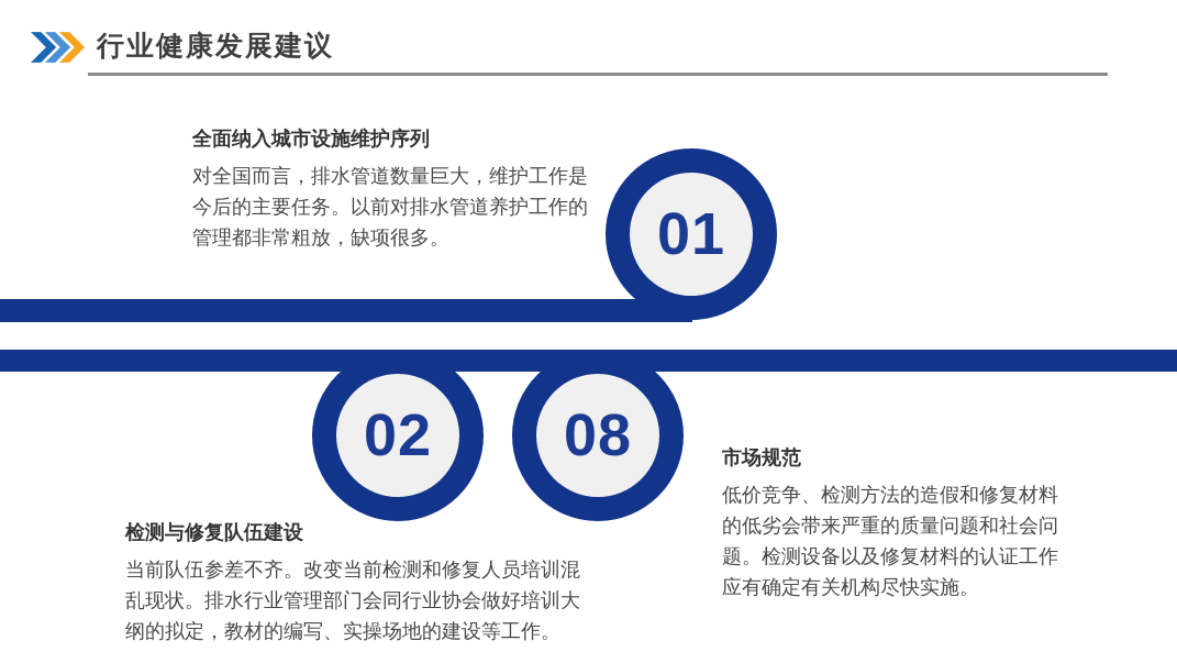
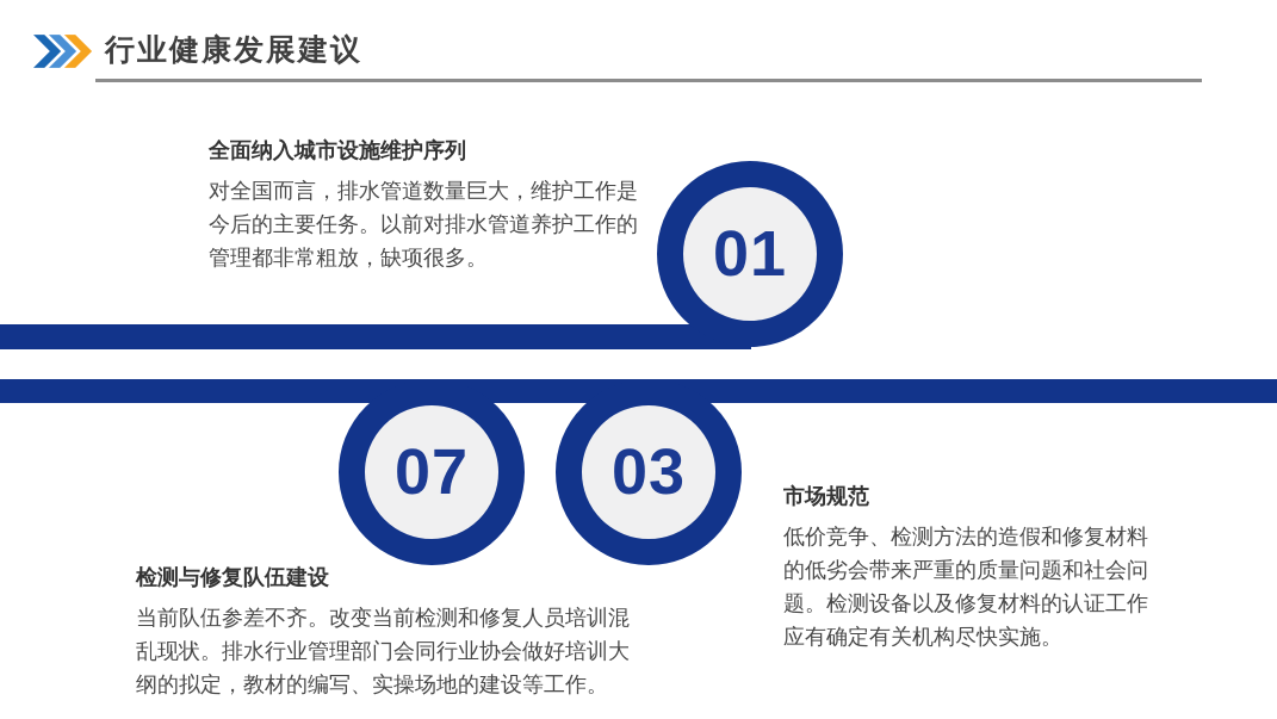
  行业健康发展建议
  01
- 02
+ 07
- 08
+ 03
  全面纳入城市设施维护序列
  对全国而言，排水管道数量巨大，维护工作是今后的主要任务。以前对排水管道养护工作的管理都非常粗放，缺项很多。
  检测与修复队伍建设
  当前队伍参差不齐。改变当前检测和修复人员培训混乱现状。排水行业管理部门会同行业协会做好培训大纲的拟定，教材的编写、实操场地的建设等工作。
  市场规范
  低价竞争、检测方法的造假和修复材料的低劣会带来严重的质量问题和社会问题。检测设备以及修复材料的认证工作应有确定有关机构尽快实施。
